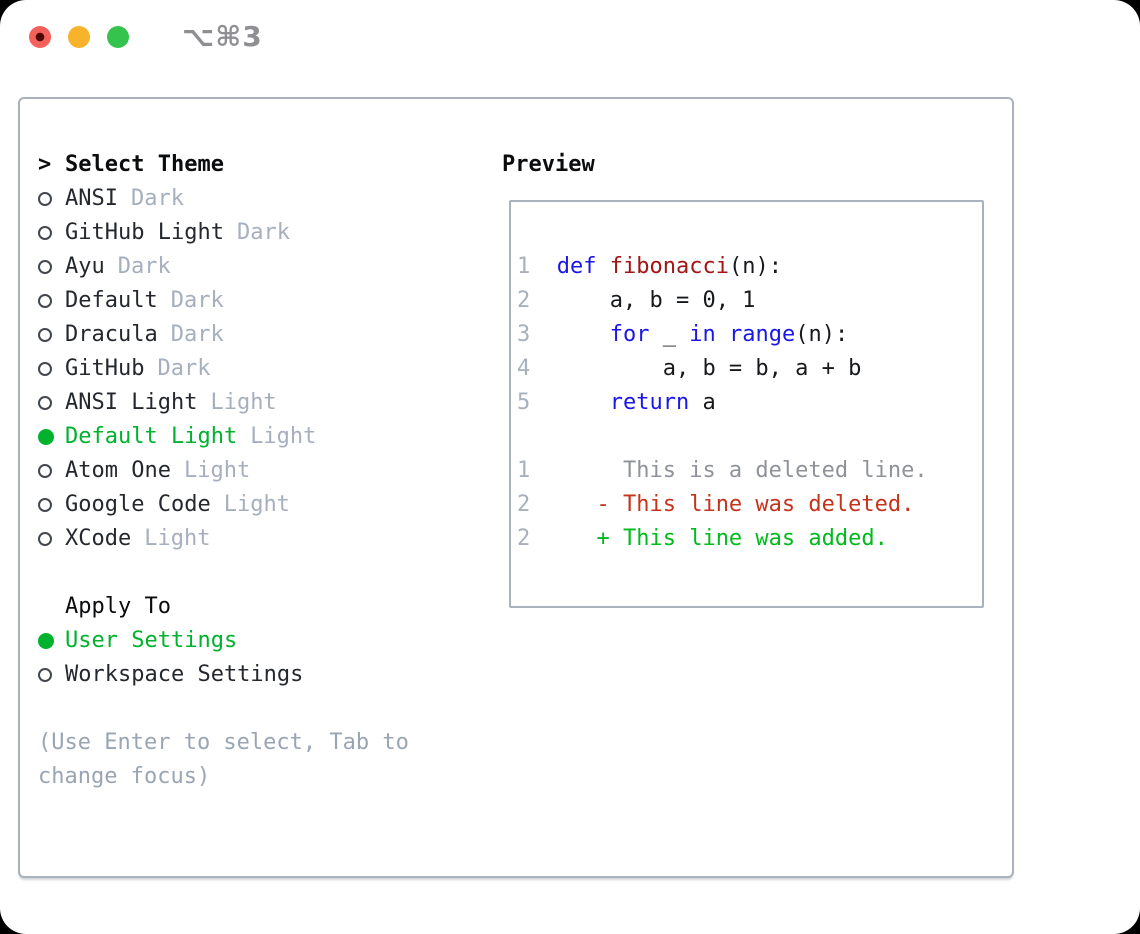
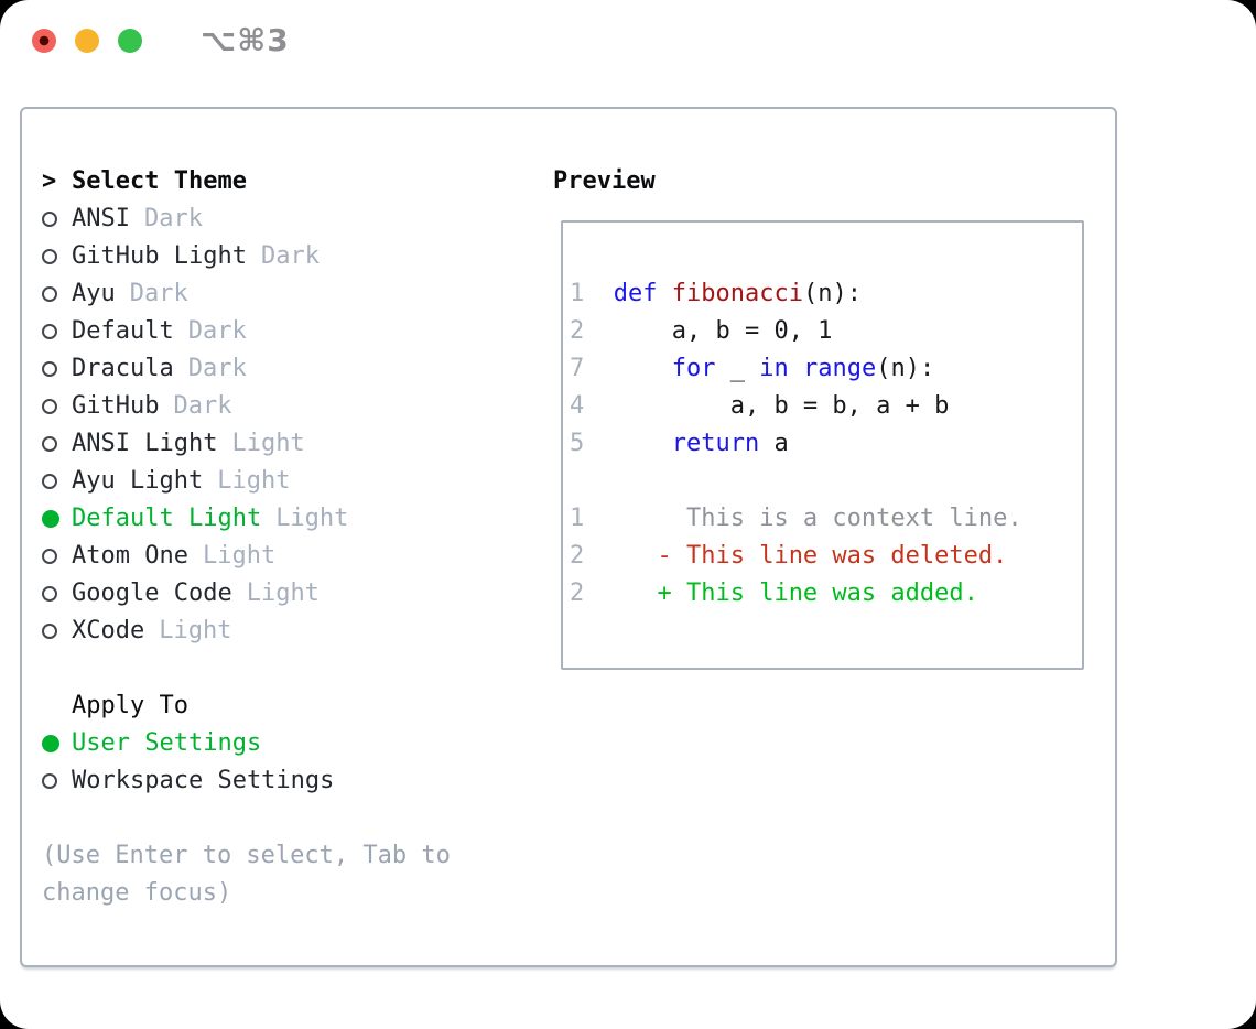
  ⌥⌘3
  >
  Select Theme
  ANSI Dark
  GitHub Light Dark
  Ayu Dark
  Default Dark
  Dracula Dark
  GitHub Dark
  ANSI Light Light
+ Ayu Light Light
  Default Light Light
  Atom One Light
  Google Code Light
  XCode Light
  Apply To
  User Settings
  Workspace Settings
  (Use Enter to select, Tab to change focus)
  Preview
  1 def fibonacci(n):
  2 a, b = 0, 1
- 3 for _ in range(n):
+ 7 for _ in range(n):
  4 a, b = b, a + b
  5 return a
- 1 This is a deleted line.
+ 1 This is a context line.
  2 - This line was deleted.
  2 + This line was added.
